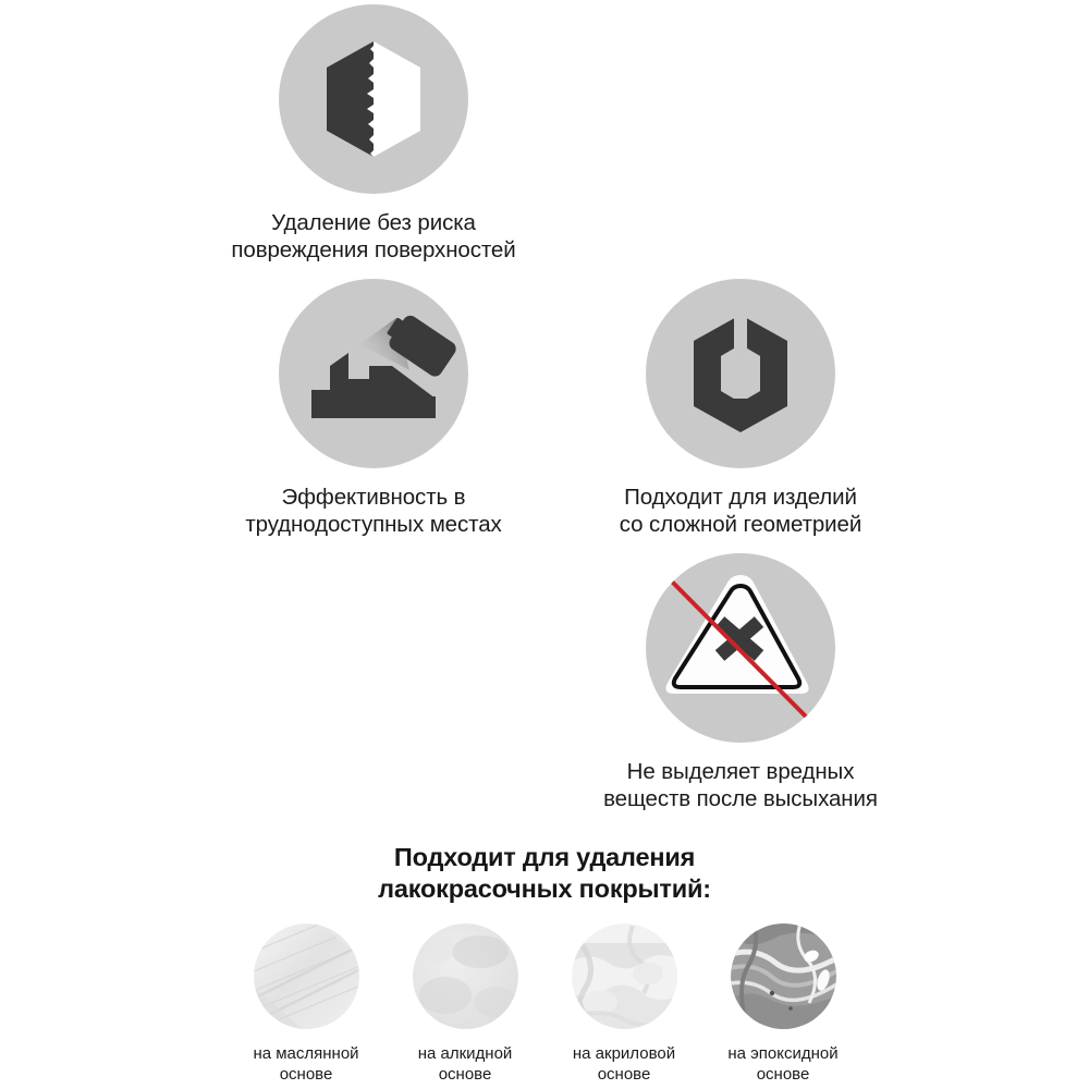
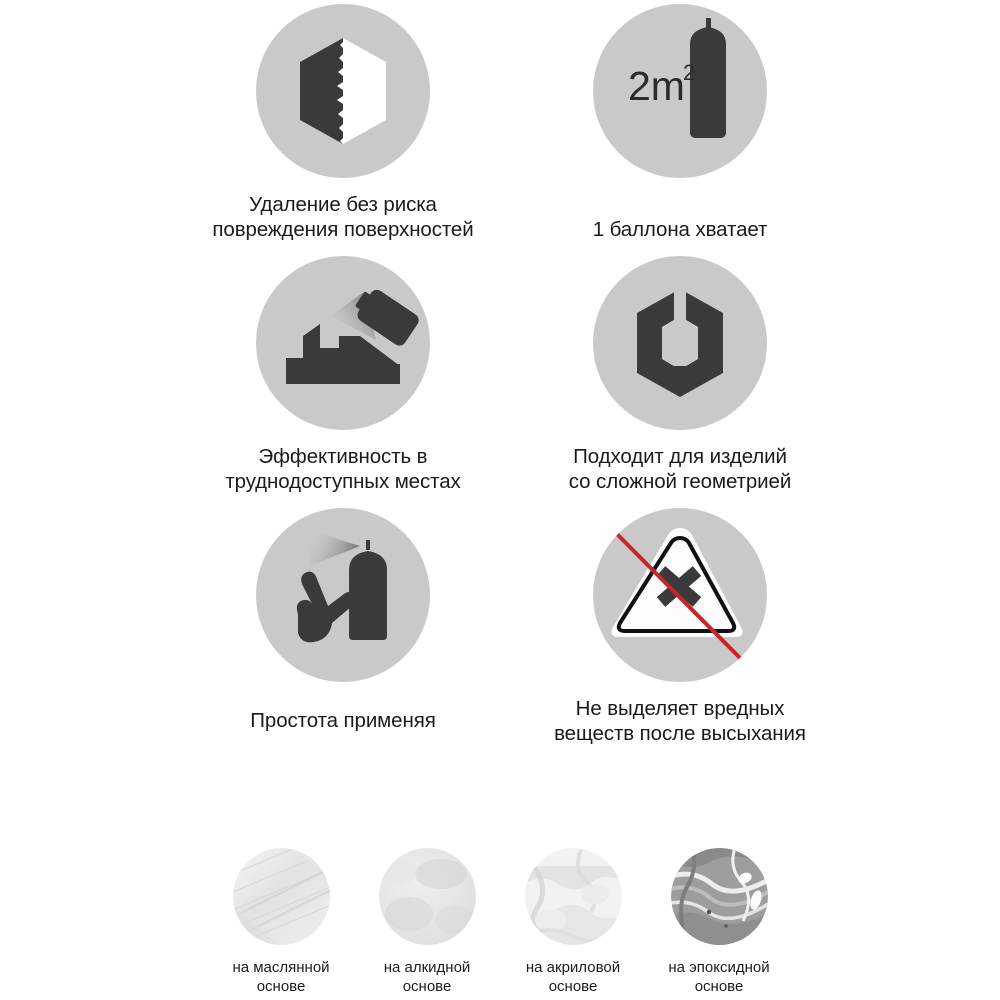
  Удаление без риска
  повреждения поверхностей
+ 2m
+ 2
+ 1 баллона хватает
  Эффективность в
  труднодоступных местах
  Подходит для изделий
  со сложной геометрией
+ Простота применяя
  Не выделяет вредных
  веществ после высыхания
- Подходит для удаления
- лакокрасочных покрытий:
  на маслянной
  основе
  на алкидной
  основе
  на акриловой
  основе
  на эпоксидной
  основе
